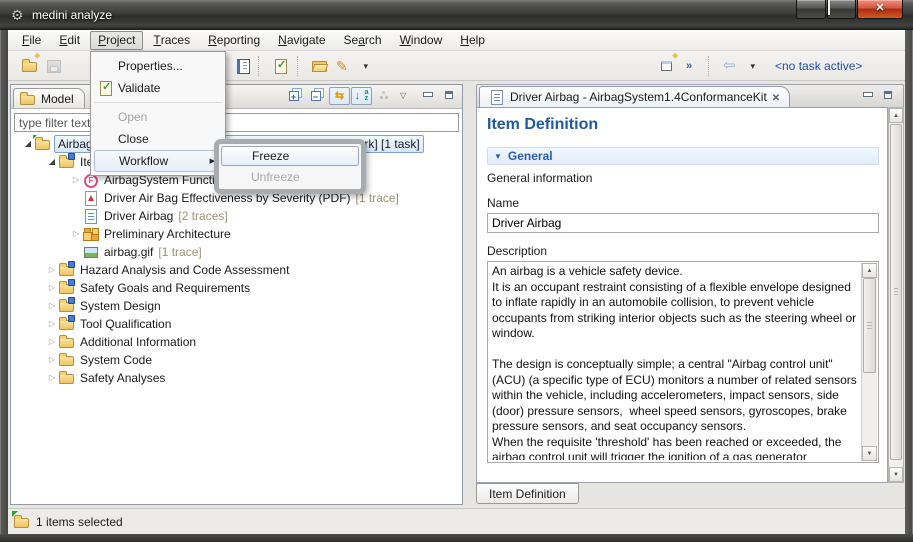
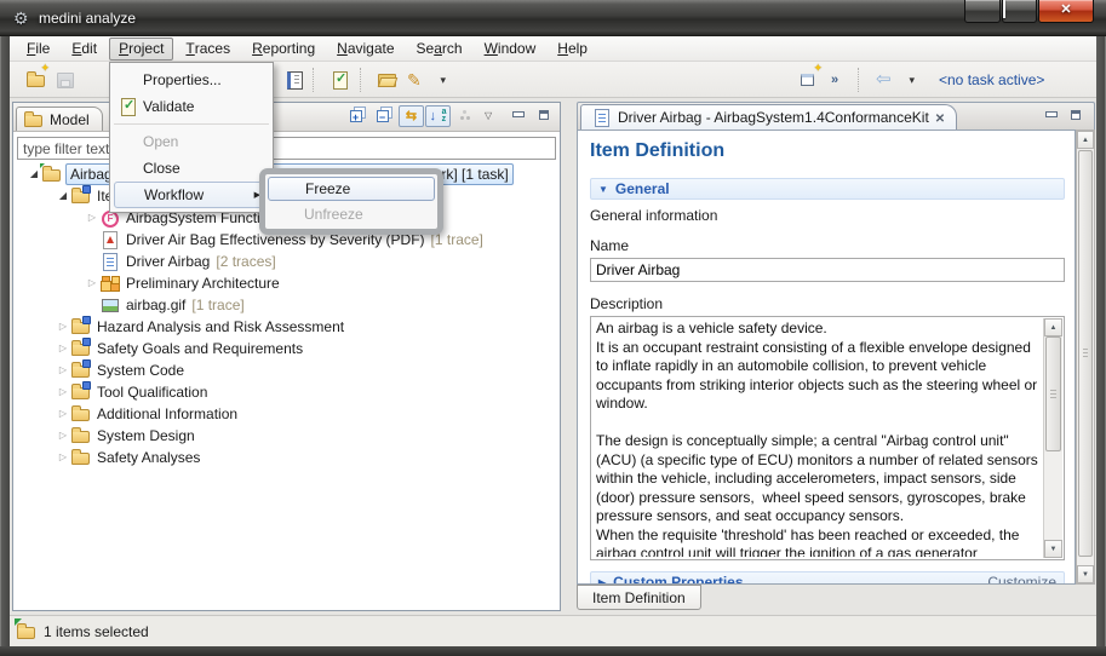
  medini analyze
  ✕
  F
  ile
  E
  dit
  P
  roject
  T
  races
  R
  eporting
  N
  avigate
  Se
  a
  rch
  W
  indow
  H
  elp
  <no task active>
  Model
  type filter text
  AirbagSystem Funct
  Driver Air Bag Effectiveness by Severity (PDF)
  [1 trace]
  Driver Airbag
  [2 traces]
  Preliminary Architecture
  airbag.gif
  [1 trace]
- Hazard Analysis and Code Assessment
+ Hazard Analysis and Risk Assessment
  Safety Goals and Requirements
- System Design
+ System Code
  Tool Qualification
  Additional Information
- System Code
+ System Design
  Safety Analyses
  Driver Airbag - AirbagSystem1.4ConformanceKit
  Item Definition
  ▼
  General
  General information
  Name
  Driver Airbag
  Description
  An airbag is a vehicle safety device.
  It is an occupant restraint consisting of a flexible envelope designed to inflate rapidly in an automobile collision, to prevent vehicle occupants from striking interior objects such as the steering wheel or window.
  The design is conceptually simple; a central "Airbag control unit" (ACU) (a specific type of ECU) monitors a number of related sensors within the vehicle, including accelerometers, impact sensors, side (door) pressure sensors, wheel speed sensors, gyroscopes, brake pressure sensors, and seat occupancy sensors.
  When the requisite 'threshold' has been reached or exceeded, the airbag control unit will trigger the ignition of a gas generator
+ ▶
+ Custom Properties
+ Customize
  Item Definition
  1 items selected
  Properties...
  Validate
  Open
  Close
  Workflow
  Freeze
  Unfreeze
